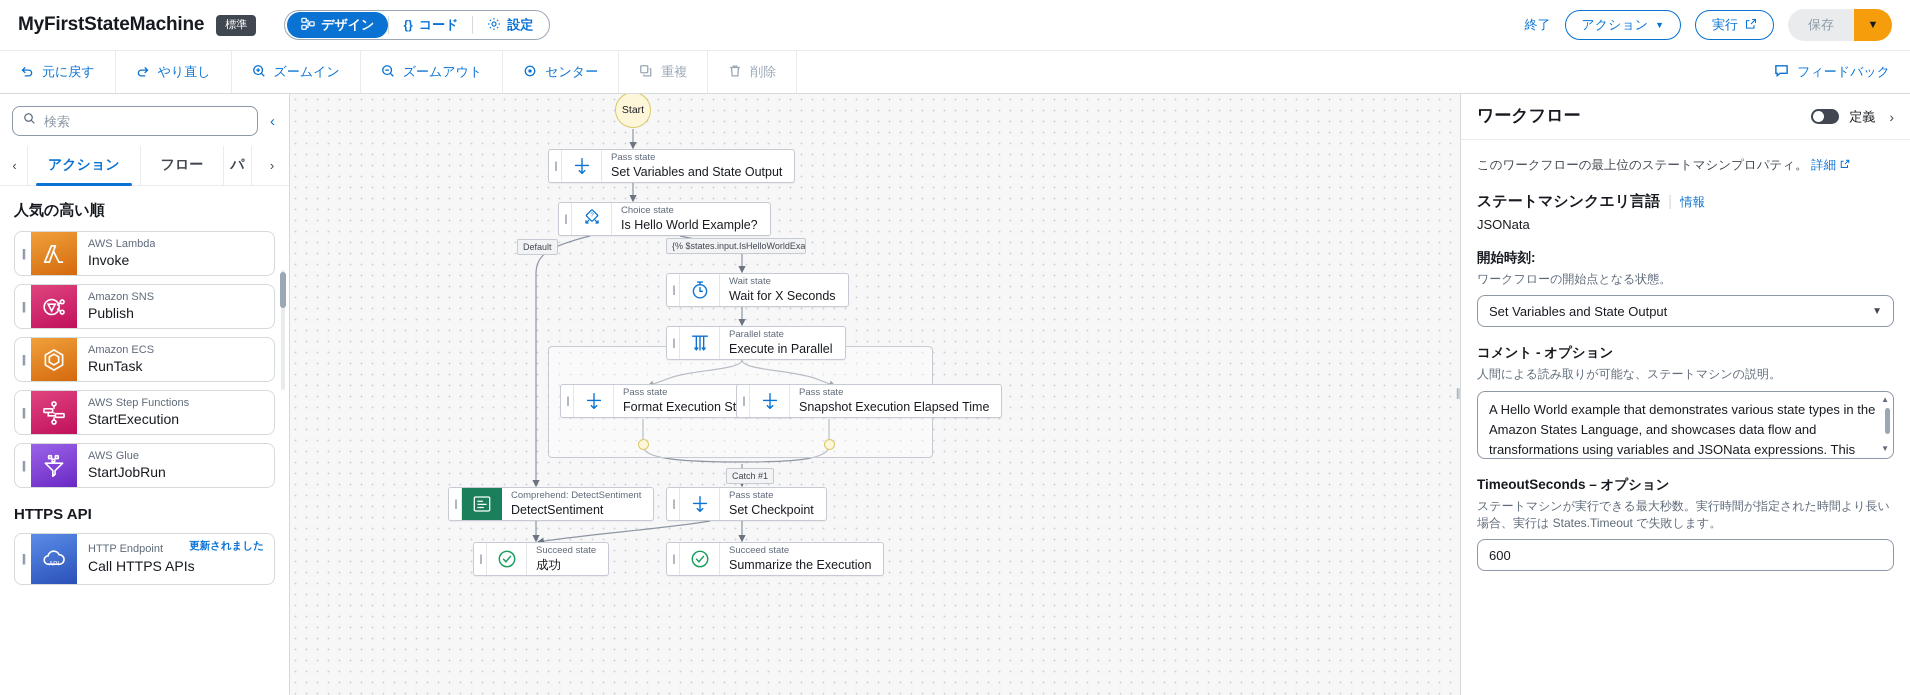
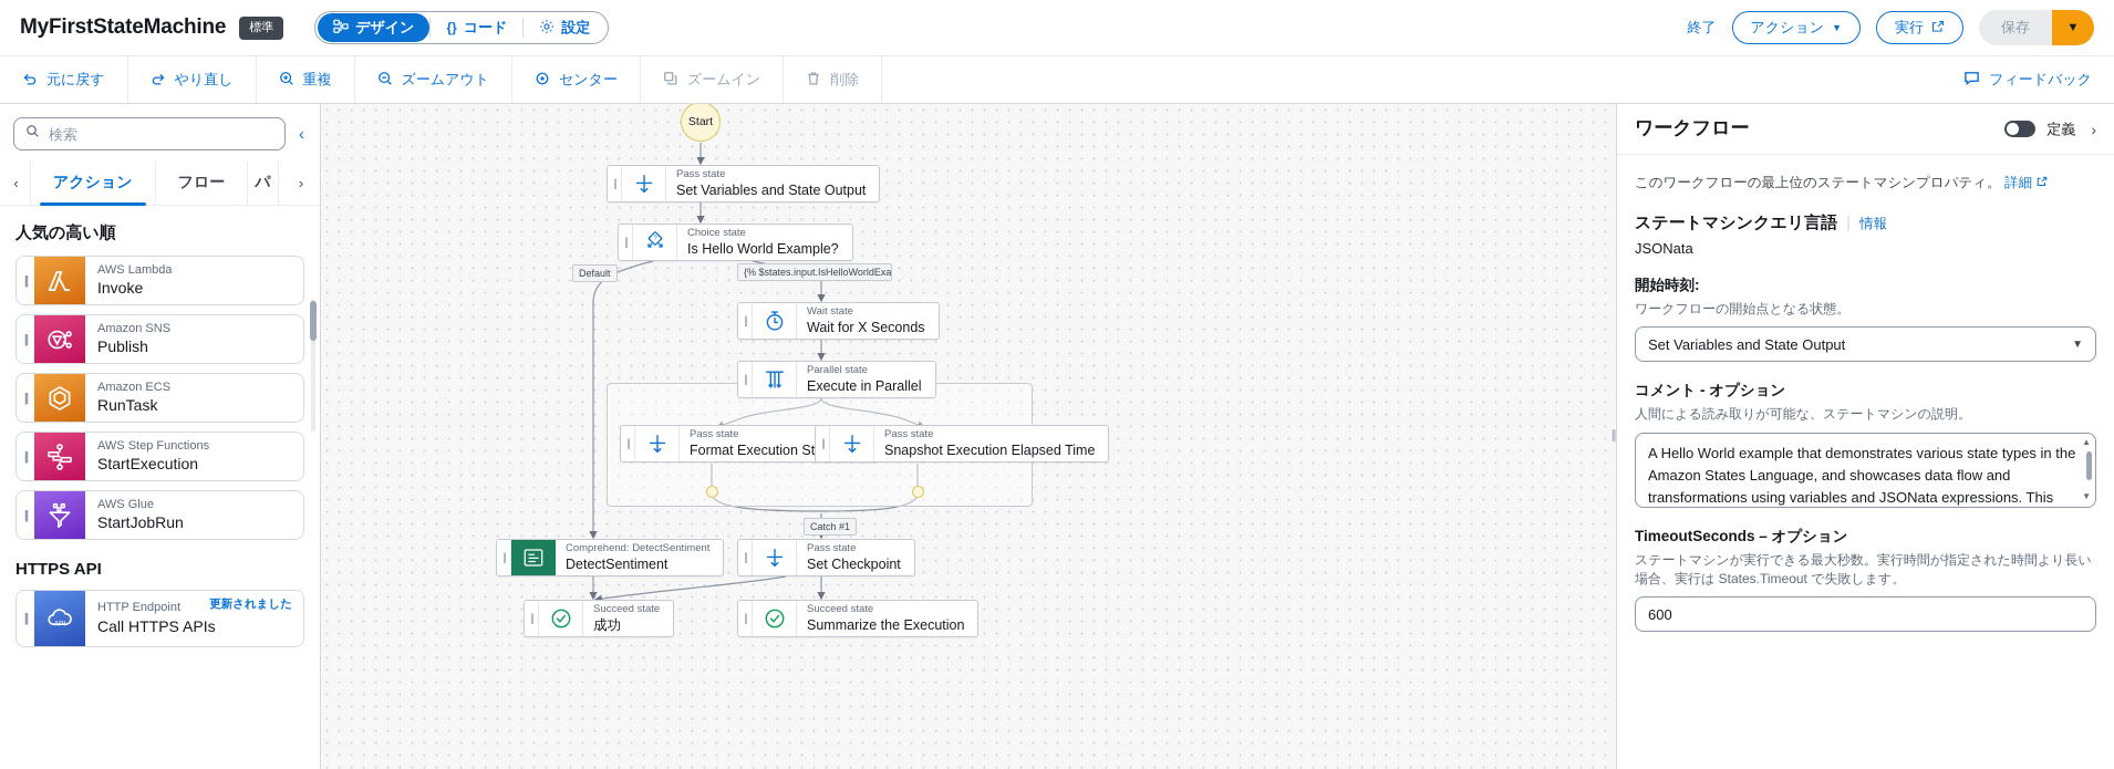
  MyFirstStateMachine
  標準
  デザイン
  {}
  コード
  設定
  終了
  アクション
  ▼
  実行
  保存
  ▼
  元に戻す
  やり直し
- ズームイン
+ 重複
  ズームアウト
  センター
- 重複
+ ズームイン
  削除
  フィードバック
  検索
  ‹
  ‹
  アクション
  フロー
  パ
  ›
  人気の高い順
  |||
  AWS Lambda
  Invoke
  |||
  Amazon SNS
  Publish
  |||
  Amazon ECS
  RunTask
  |||
  AWS Step Functions
  StartExecution
  |||
  AWS Glue
  StartJobRun
  HTTPS API
  |||
  HTTP Endpoint
  Call HTTPS APIs
  更新されました
  Start
  |||
  Pass state
  Set Variables and State Output
  |||
  Choice state
  Is Hello World Example?
  Default
  {% $states.input.IsHelloWorldExa
  |||
  Wait state
  Wait for X Seconds
  |||
  Parallel state
  Execute in Parallel
  |||
  Pass state
  Format Execution St
  |||
  Pass state
  Snapshot Execution Elapsed Time
  Catch #1
  |||
  Comprehend: DetectSentiment
  DetectSentiment
  |||
  Pass state
  Set Checkpoint
  |||
  Succeed state
  成功
  |||
  Succeed state
  Summarize the Execution
  ⦀
  ワークフロー
  定義
  ›
  このワークフローの最上位のステートマシンプロパティ。 詳細
  ステートマシンクエリ言語
  |
  情報
  JSONata
  開始時刻:
  ワークフローの開始点となる状態。
  Set Variables and State Output
  ▼
  コメント - オプション
  人間による読み取りが可能な、ステートマシンの説明。
  A Hello World example that demonstrates various state types in the Amazon States Language, and showcases data flow and transformations using variables and JSONata expressions. This
  ▲
  ▼
  TimeoutSeconds – オプション
  ステートマシンが実行できる最大秒数。実行時間が指定された時間より長い場合、実行は States.Timeout で失敗します。
  600
